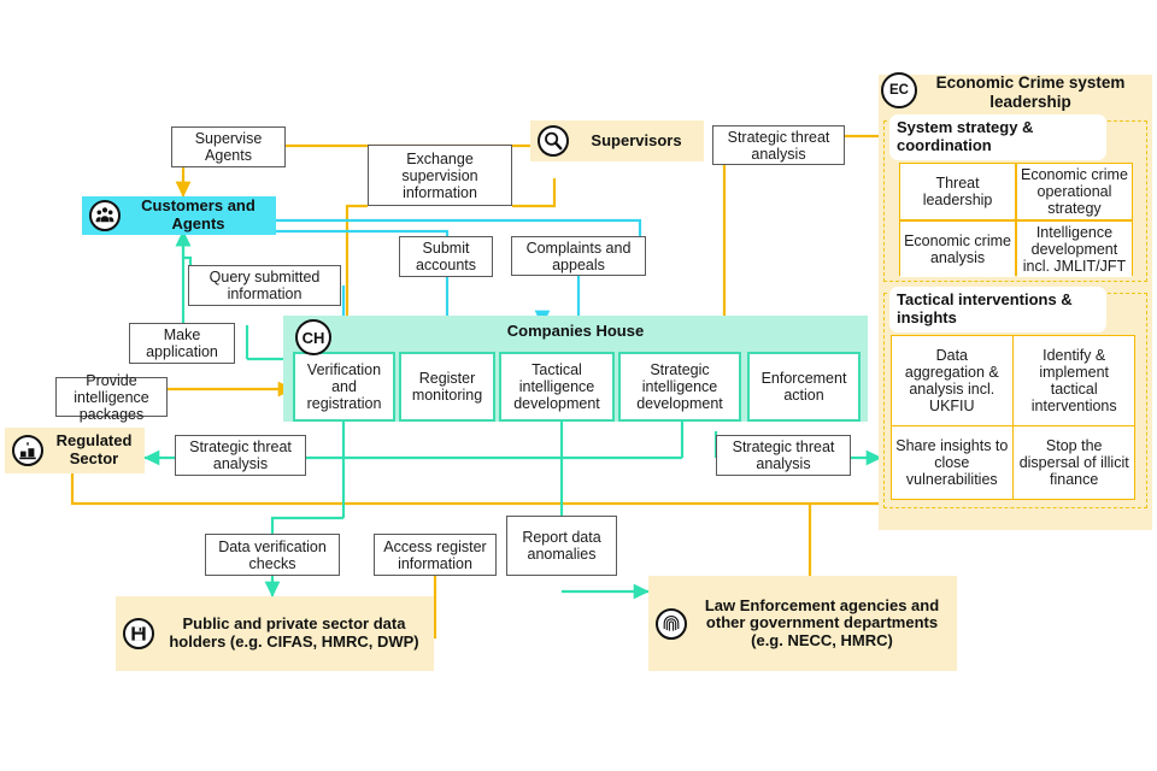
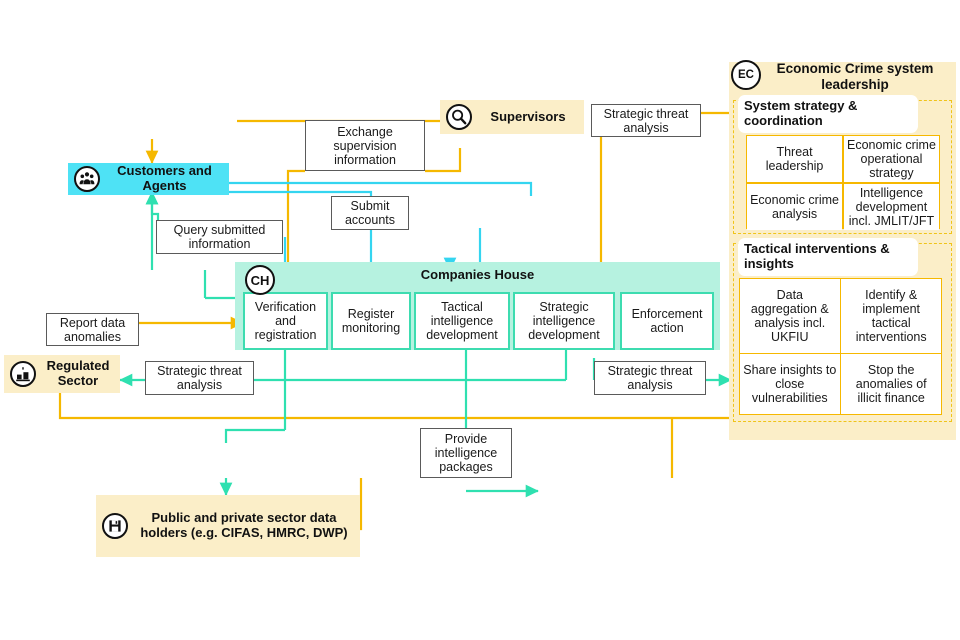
  Companies House
  CH
  Verification and registration
  Register monitoring
  Tactical intelligence development
  Strategic intelligence development
  Enforcement action
  EC
  Economic Crime system leadership
  System strategy & coordination
  Threat leadership
  Economic crime operational strategy
  Economic crime analysis
  Intelligence development incl. JMLIT/JFT
  Tactical interventions & insights
  Data aggregation & analysis incl. UKFIU
  Identify & implement tactical interventions
  Share insights to close vulnerabilities
- Stop the dispersal of illicit finance
+ Stop the anomalies of illicit finance
  Supervisors
  Customers and Agents
  Regulated Sector
  Public and private sector data holders (e.g. CIFAS, HMRC, DWP)
- Law Enforcement agencies and other government departments (e.g. NECC, HMRC)
- Supervise Agents
  Exchange supervision information
  Query submitted information
  Submit accounts
- Complaints and appeals
- Make application
- Provide intelligence packages
+ Report data anomalies
  Strategic threat analysis
  Strategic threat analysis
  Strategic threat analysis
- Data verification checks
- Access register information
- Report data anomalies
+ Provide intelligence packages
